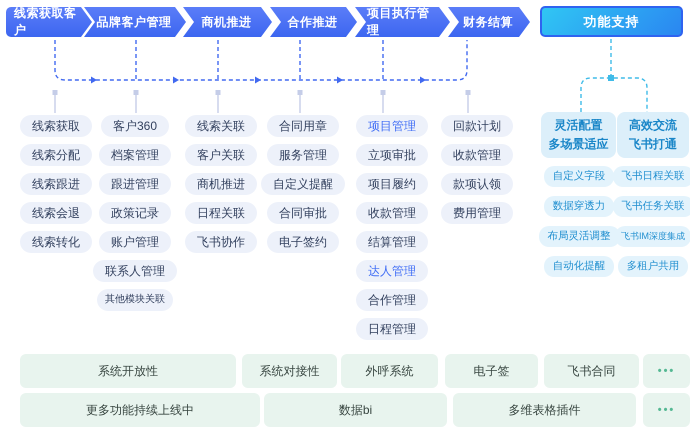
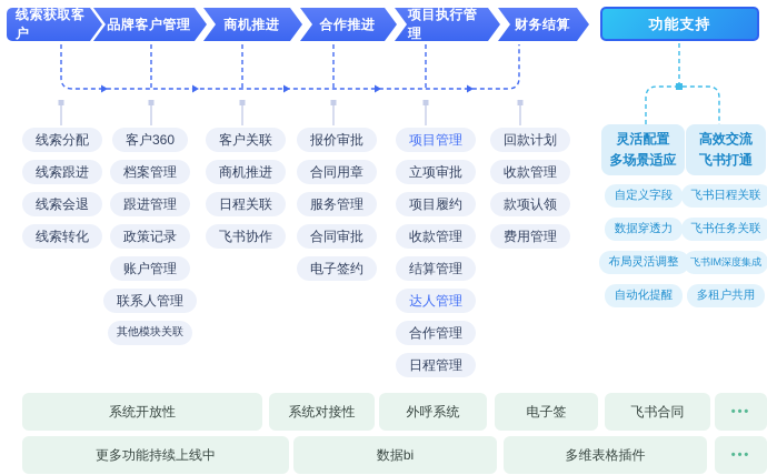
  线索获取客户
  品牌客户管理
  商机推进
  合作推进
  项目执行管理
  财务结算
  功能支持
- 线索获取
  线索分配
  线索跟进
  线索会退
  线索转化
  客户360
  档案管理
  跟进管理
  政策记录
  账户管理
  联系人管理
  其他模块关联
- 线索关联
  客户关联
  商机推进
  日程关联
  飞书协作
+ 报价审批
  合同用章
  服务管理
- 自定义提醒
  合同审批
  电子签约
  项目管理
  立项审批
  项目履约
  收款管理
  结算管理
  达人管理
  合作管理
  日程管理
  回款计划
  收款管理
  款项认领
  费用管理
  灵活配置
  多场景适应
  高效交流
  飞书打通
  自定义字段
  数据穿透力
  布局灵活调整
  自动化提醒
  飞书日程关联
  飞书任务关联
  飞书IM深度集成
  多租户共用
  系统开放性
  系统对接性
  外呼系统
  电子签
  飞书合同
  •••
  更多功能持续上线中
  数据bi
  多维表格插件
  •••
